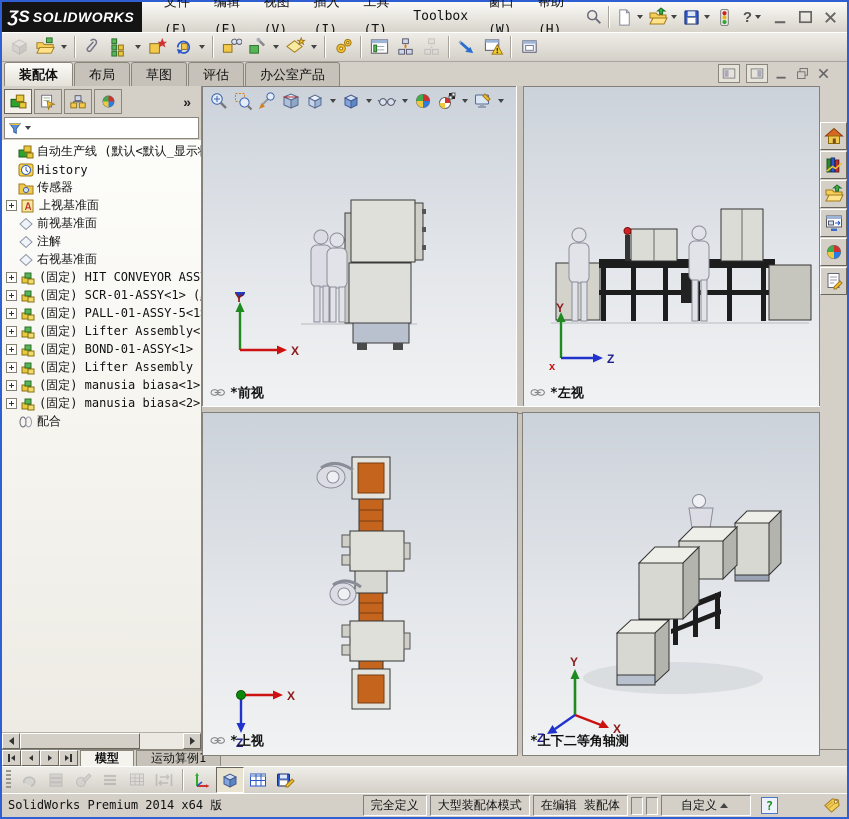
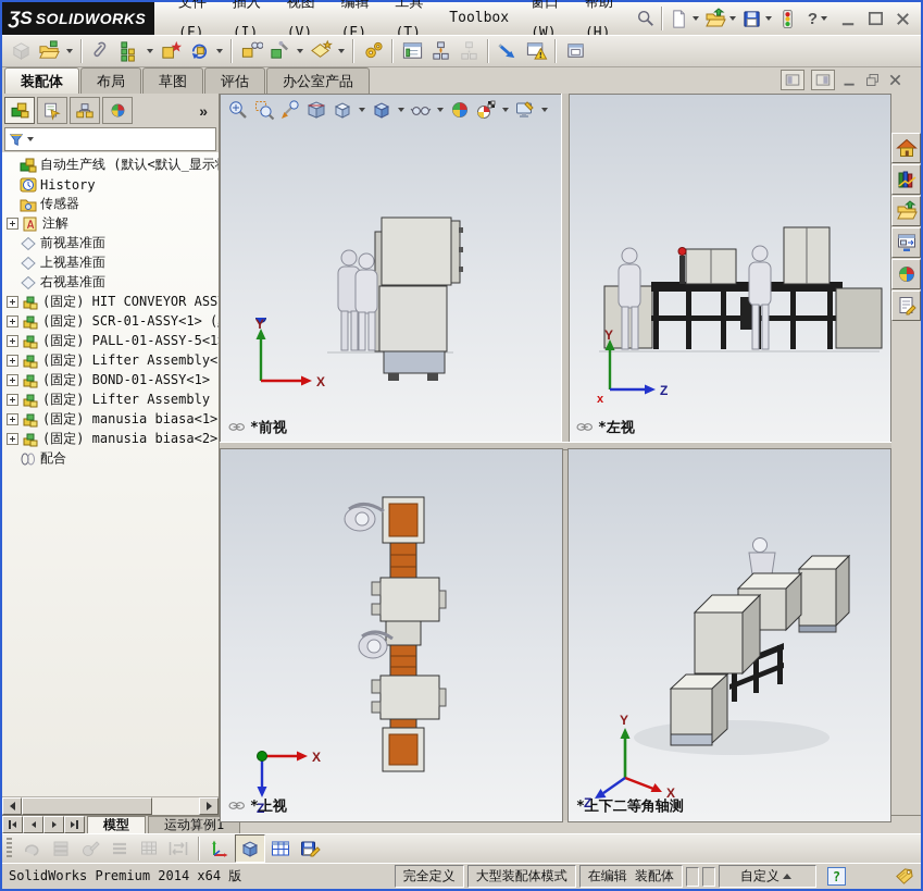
  ƷS
  SOLIDWORKS
  文件(F)
- 编辑(E)
+ 插入(I)
  视图(V)
- 插入(I)
+ 编辑(E)
  工具(T)
  Toolbox
  窗口(W)
  帮助(H)
  ?
  装配体
  布局
  草图
  评估
  办公室产品
  »
  自动生产线 (默认<默认_显示
  History
  传感器
- 上视基准面
+ 注解
  前视基准面
- 注解
+ 上视基准面
  右视基准面
  (固定) HIT CONVEYOR ASS
  (固定) SCR-01-ASSY<1> (
  (固定) PALL-01-ASSY-5<1
  (固定) Lifter Assembly<
  (固定) BOND-01-ASSY<1>
  (固定) Lifter Assembly
  (固定) manusia biasa<1>
  (固定) manusia biasa<2>
  配合
  Y
  X
  *前视
  Y
  Z
  x
  *左视
  X
  Z
  *上视
  Y
  X
  Z
  *上下二等角轴测
  模型
  运动算例1
  SolidWorks Premium 2014 x64 版
  完全定义
  大型装配体模式
  在编辑 装配体
  自定义
  ?
